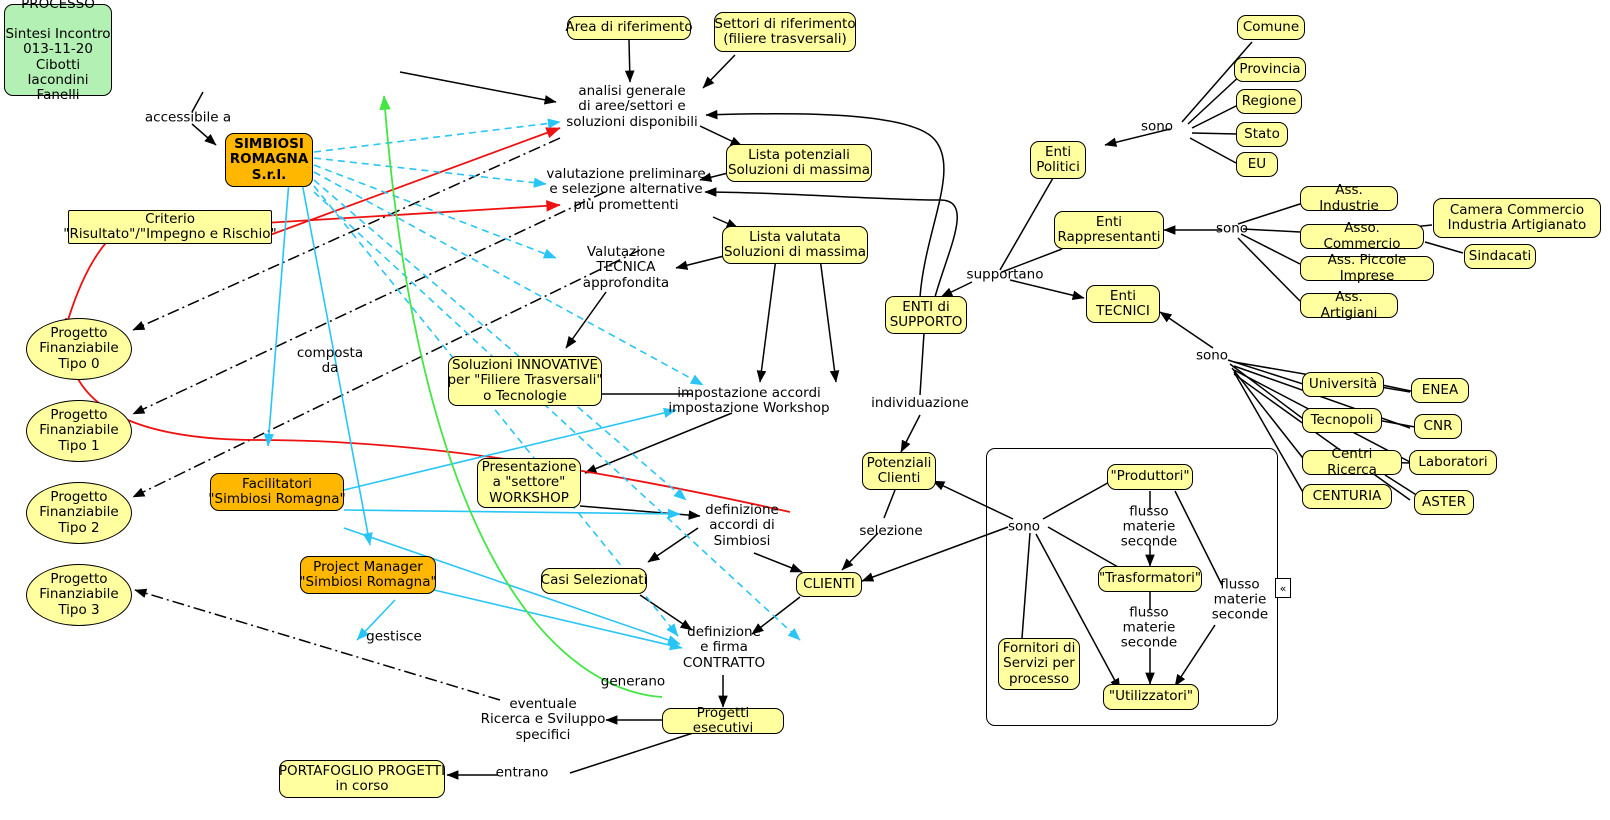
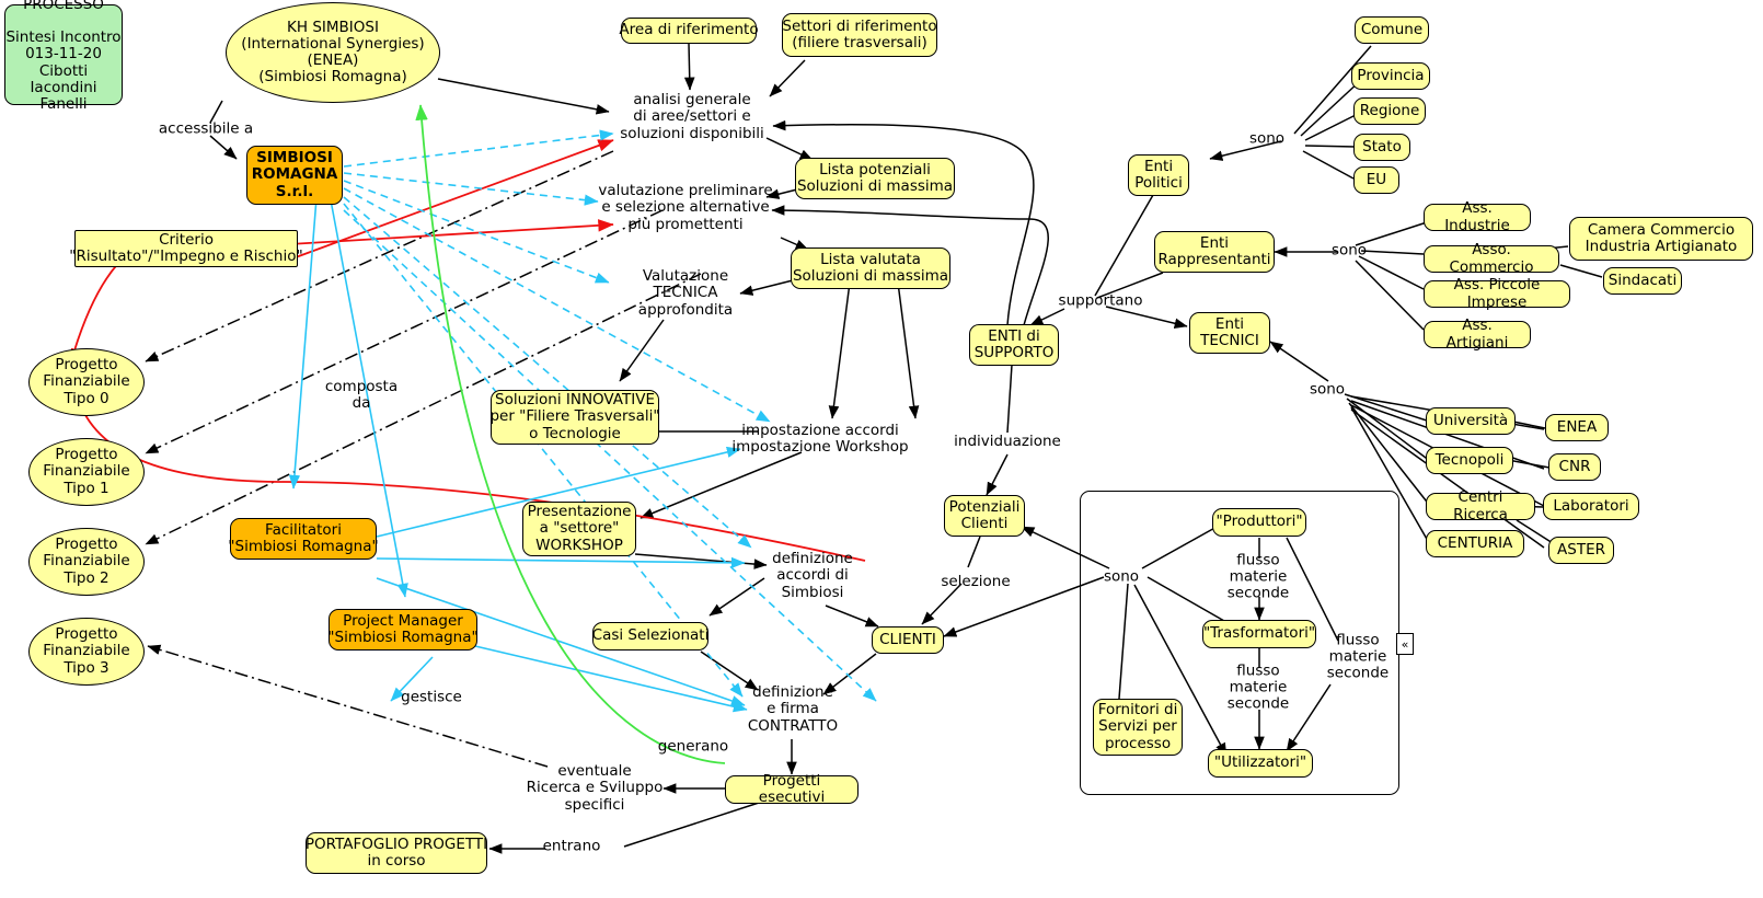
  PROCESSO
  Sintesi Incontro
  013-11-20
  Cibotti
  Iacondini
  Fanelli
+ KH SIMBIOSI
+ (International Synergies)
+ (ENEA)
+ (Simbiosi Romagna)
  SIMBIOSI
  ROMAGNA
  S.r.l.
  Criterio
  "Risultato"/"Impegno e Rischio"
  Progetto
  Finanziabile
  Tipo 0
  Progetto
  Finanziabile
  Tipo 1
  Progetto
  Finanziabile
  Tipo 2
  Progetto
  Finanziabile
  Tipo 3
  Facilitatori
  "Simbiosi Romagna"
  Project Manager
  "Simbiosi Romagna"
  Area di riferimento
  Settori di riferimento
  (filiere trasversali)
  analisi generale
  di aree/settori e
  soluzioni disponibili
  Lista potenziali
  Soluzioni di massima
  valutazione preliminare
  e selezione alternative
  più promettenti
  Lista valutata
  Soluzioni di massima
  Valutazione
  TECNICA
  approfondita
  Soluzioni INNOVATIVE
  per "Filiere Trasversali"
  o Tecnologie
  impostazione accordi
  impostazione Workshop
  Presentazione
  a "settore"
  WORKSHOP
  Casi Selezionati
  definizione
  accordi di
  Simbiosi
  definizione
  e firma
  CONTRATTO
  ENTI di
  SUPPORTO
  individuazione
  Potenziali
  Clienti
  selezione
  CLIENTI
  Enti
  Politici
  Enti
  Rappresentanti
  Enti
  TECNICI
  Comune
  Provincia
  Regione
  Stato
  EU
  Ass. Industrie
  Asso. Commercio
  Ass. Piccole Imprese
  Ass. Artigiani
  Camera Commercio
  Industria Artigianato
  Sindacati
  Università
  Tecnopoli
  Centri Ricerca
  CENTURIA
  ENEA
  CNR
  Laboratori
  ASTER
  «
  "Produttori"
  "Trasformatori"
  "Utilizzatori"
  Fornitori di
  Servizi per
  processo
  Progetti esecutivi
  eventuale
  Ricerca e Sviluppo
  specifici
  PORTAFOGLIO PROGETTI
  in corso
  accessibile a
  composta
  da
  gestisce
  generano
  entrano
  supportano
  sono
  sono
  sono
  sono
  flusso
  materie
  seconde
  flusso
  materie
  seconde
  flusso
  materie
  seconde
